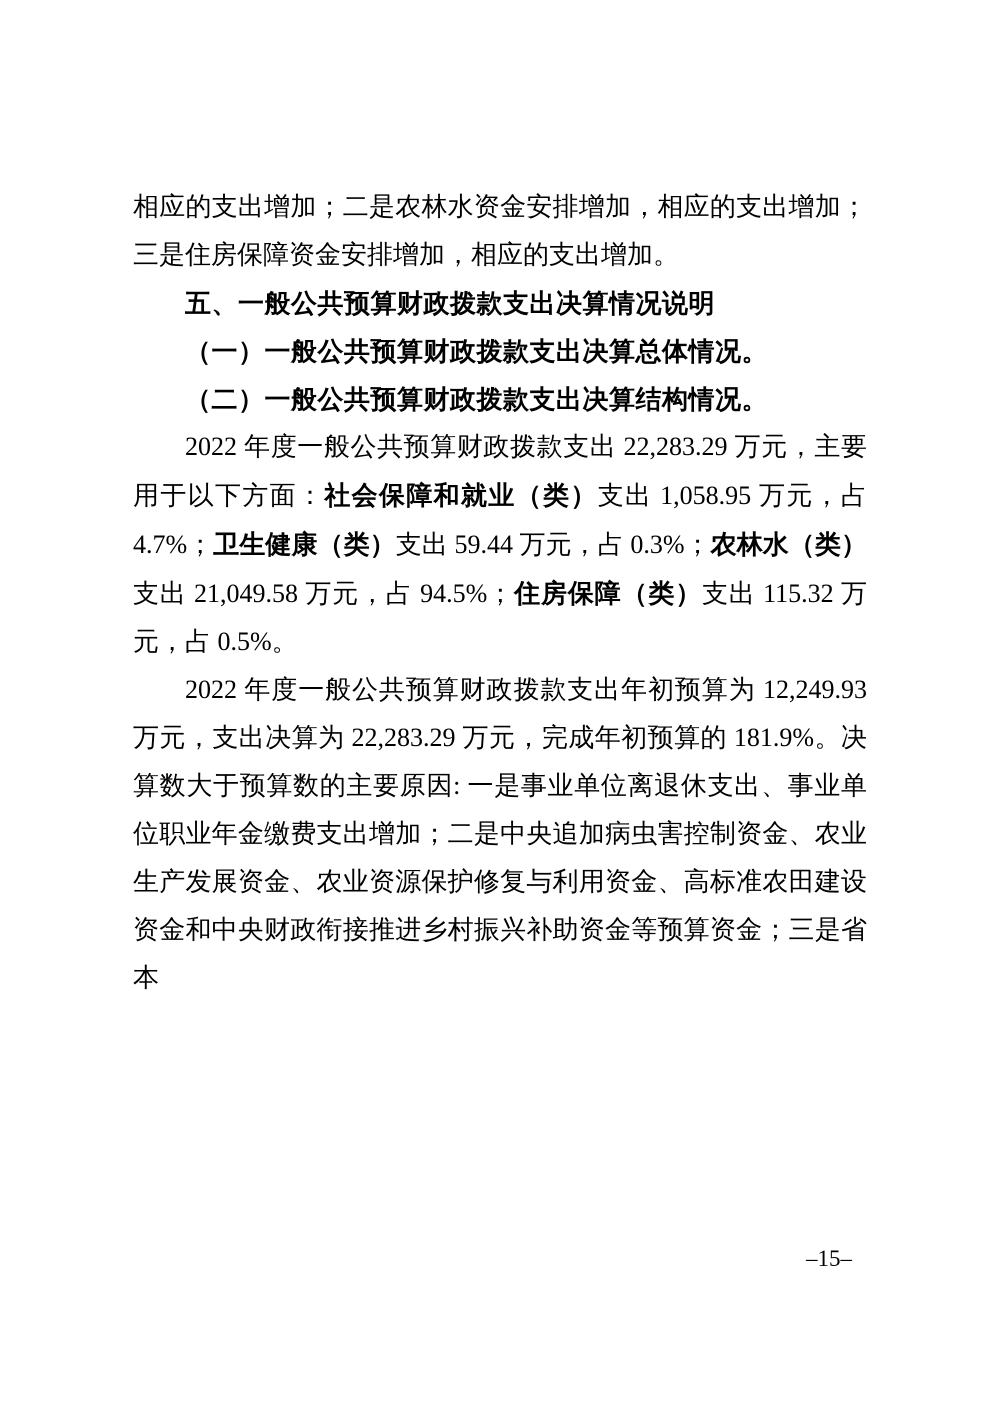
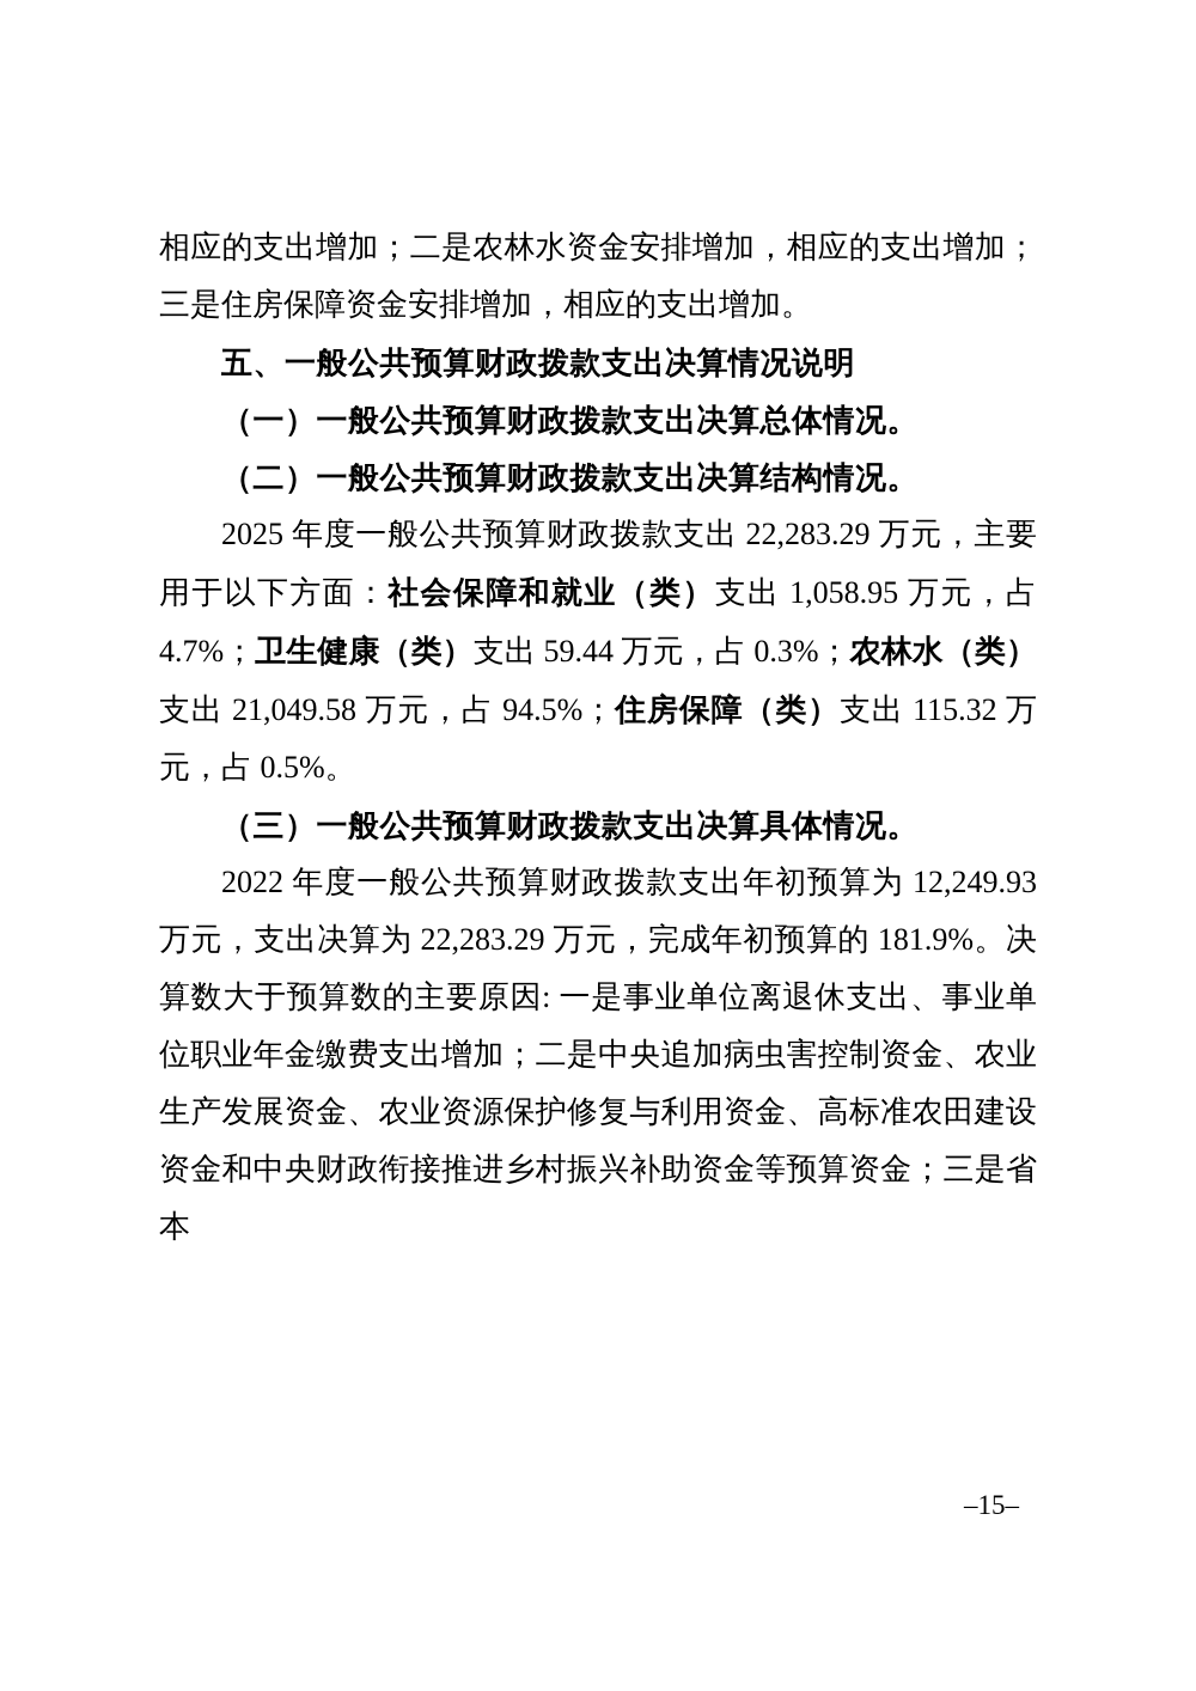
  相应的支出增加；二是农林水资金安排增加，相应的支出增加；三是住房保障资金安排增加，相应的支出增加。
  五、一般公共预算财政拨款支出决算情况说明
  （一）一般公共预算财政拨款支出决算总体情况。
  （二）一般公共预算财政拨款支出决算结构情况。
- 2022 年度一般公共预算财政拨款支出 22,283.29 万元，主要用于以下方面：社会保障和就业（类）支出 1,058.95 万元，占 4.7%；卫生健康（类）支出 59.44 万元，占 0.3%；农林水（类）支出 21,049.58 万元，占 94.5%；住房保障（类）支出 115.32 万元，占 0.5%。
+ 2025 年度一般公共预算财政拨款支出 22,283.29 万元，主要用于以下方面：社会保障和就业（类）支出 1,058.95 万元，占 4.7%；卫生健康（类）支出 59.44 万元，占 0.3%；农林水（类）支出 21,049.58 万元，占 94.5%；住房保障（类）支出 115.32 万元，占 0.5%。
+ （三）一般公共预算财政拨款支出决算具体情况。
  2022 年度一般公共预算财政拨款支出年初预算为 12,249.93 万元，支出决算为 22,283.29 万元，完成年初预算的 181.9%。决算数大于预算数的主要原因: 一是事业单位离退休支出、事业单位职业年金缴费支出增加；二是中央追加病虫害控制资金、农业生产发展资金、农业资源保护修复与利用资金、高标准农田建设资金和中央财政衔接推进乡村振兴补助资金等预算资金；三是省本
  –15–
